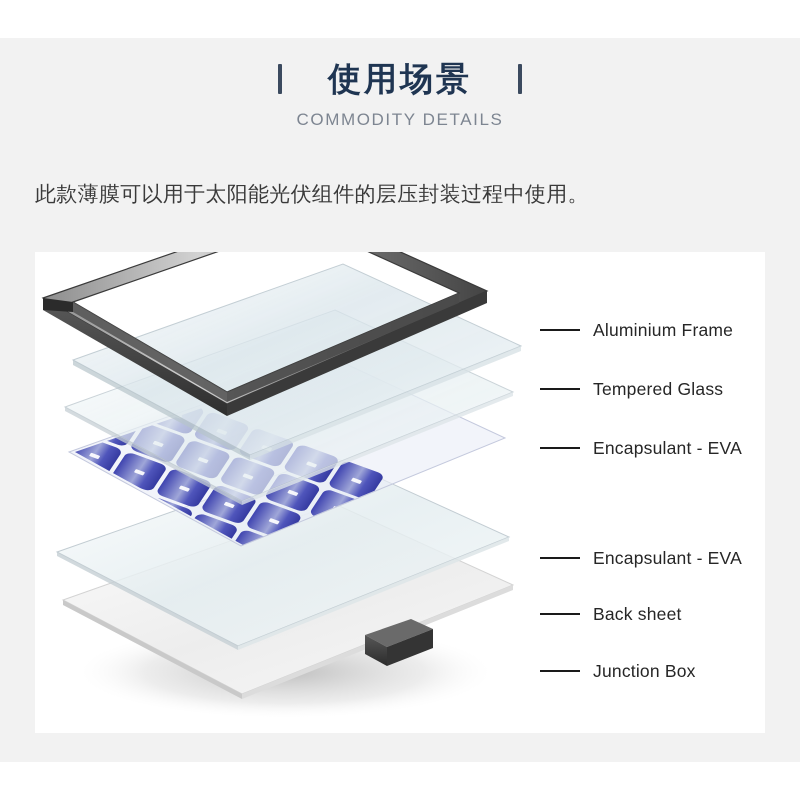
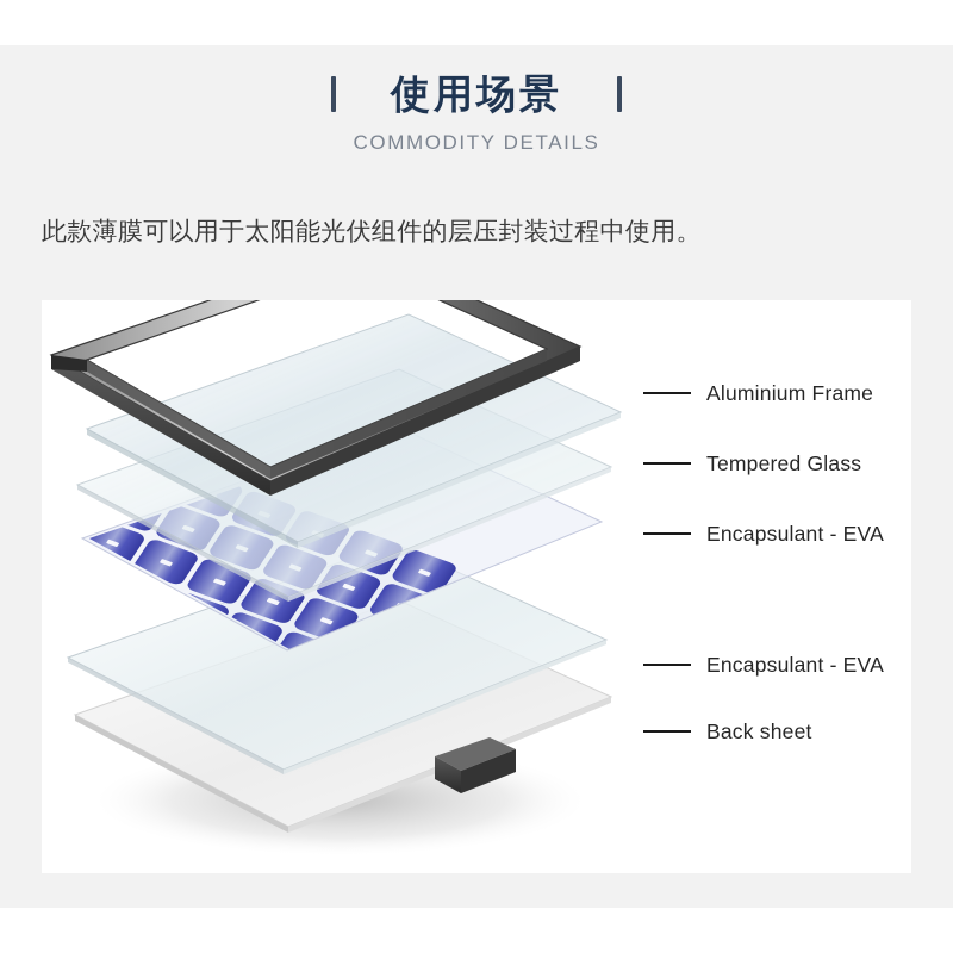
  使用场景
  COMMODITY DETAILS
  此款薄膜可以用于太阳能光伏组件的层压封装过程中使用。
  Aluminium Frame
  Tempered Glass
  Encapsulant - EVA
  Encapsulant - EVA
  Back sheet
- Junction Box
